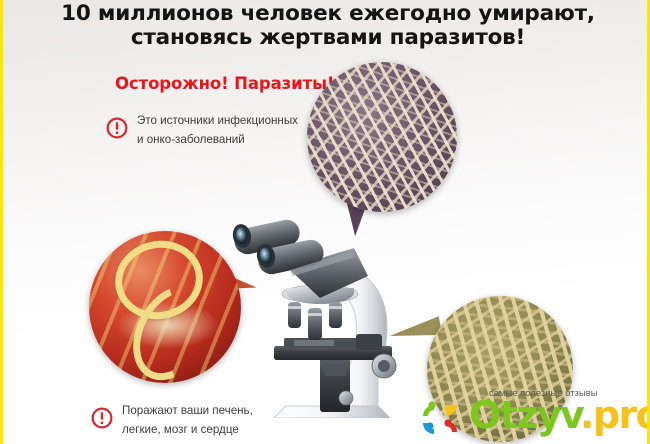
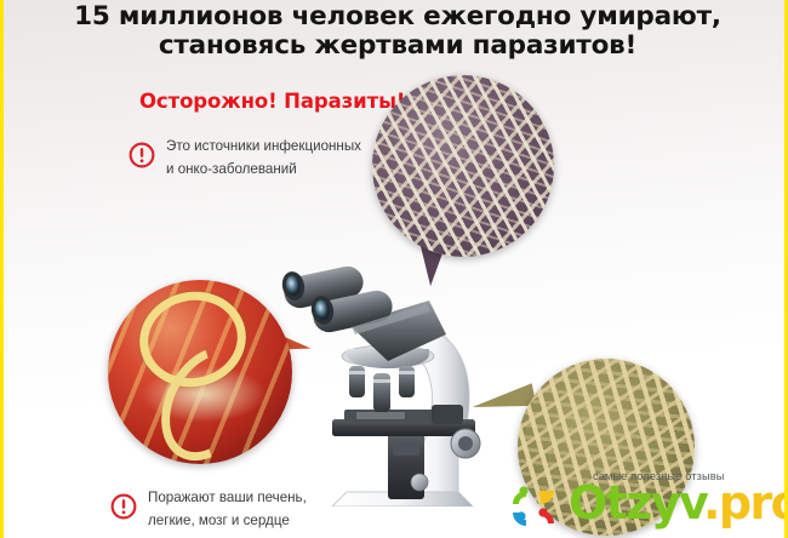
- 10 миллионов человек ежегодно умирают,
+ 15 миллионов человек ежегодно умирают,
  становясь жертвами паразитов!
  Осторожно! Паразиты
  Это источники инфекционных
  и онко-заболеваний
  Поражают ваши печень,
  легкие, мозг и сердце
  самые полезные отзывы
  Otzyv.pr
